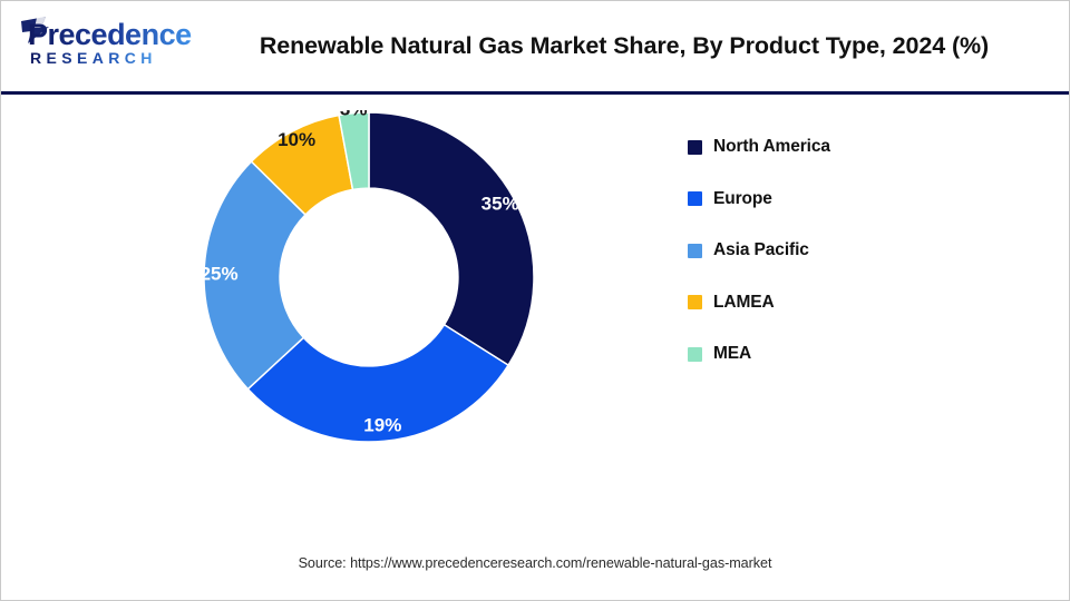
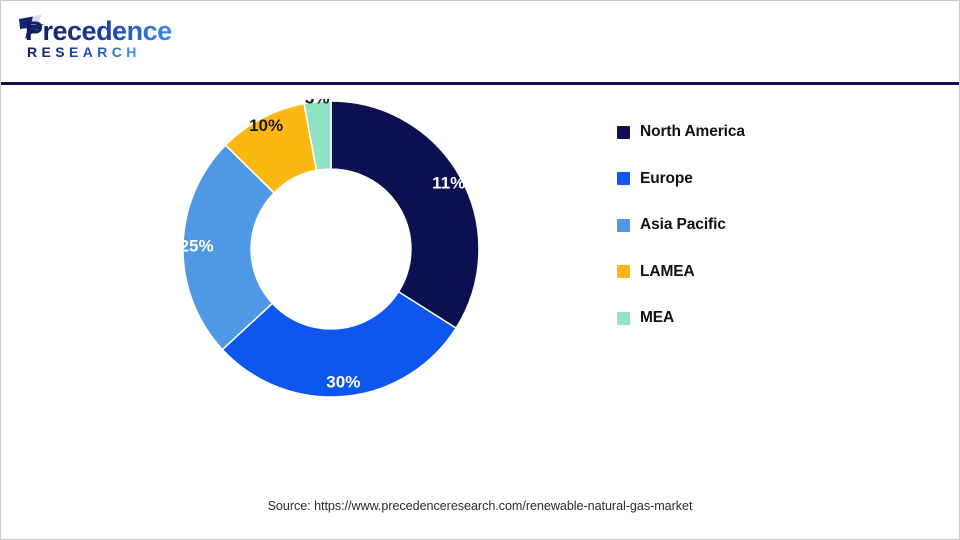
  Precedence
  RESEARCH
- Renewable Natural Gas Market Share, By Product Type, 2024 (%)
- 35%
+ 11%
- 19%
+ 30%
  25%
  10%
  North America
  Europe
  Asia Pacific
  LAMEA
  MEA
  Source: https://www.precedenceresearch.com/renewable-natural-gas-market
